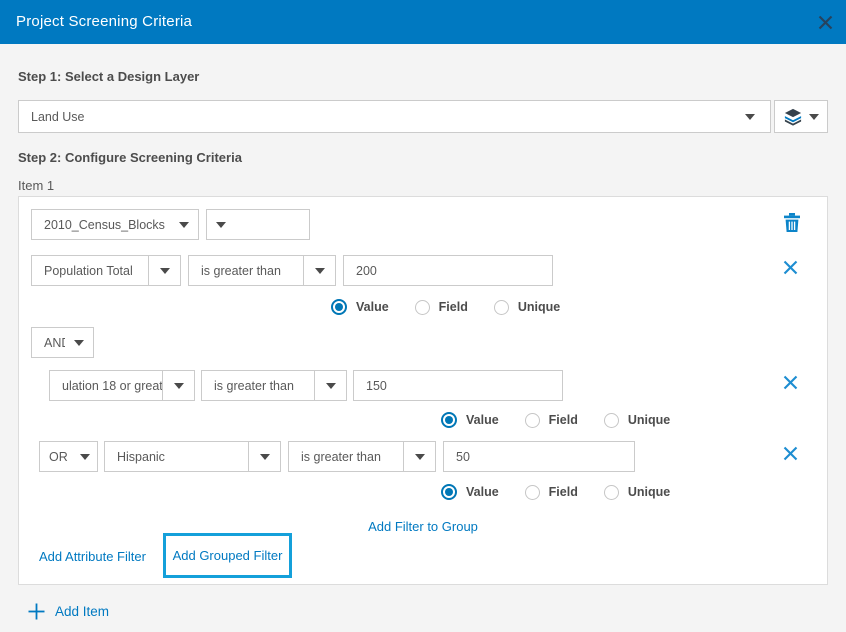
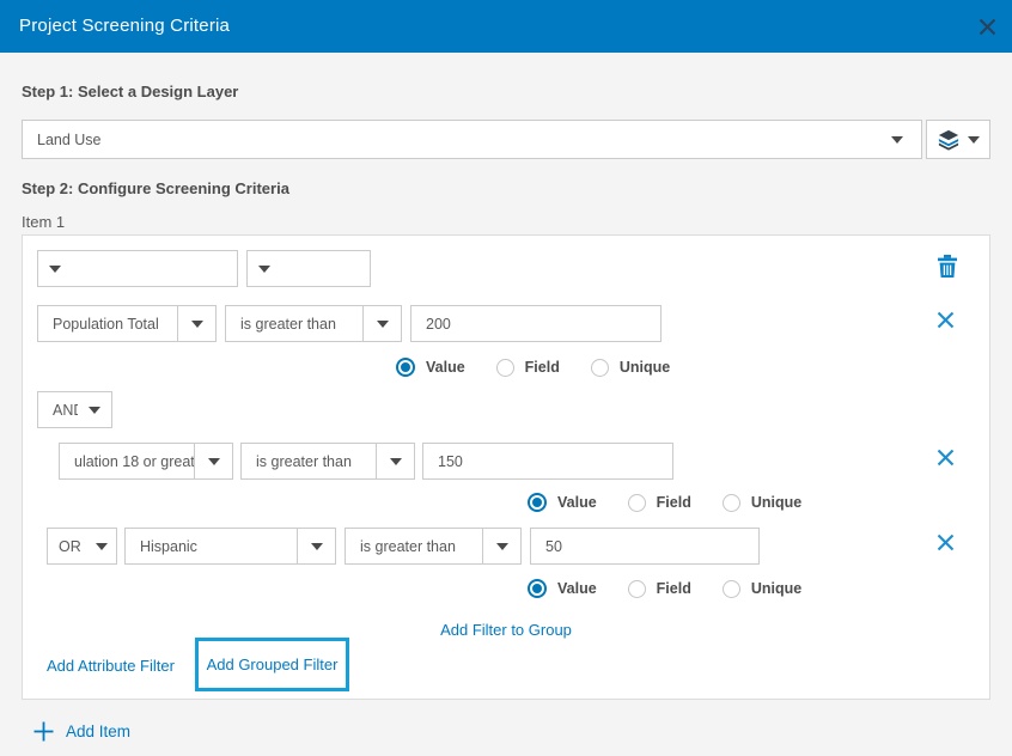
  Project Screening Criteria
  Step 1: Select a Design Layer
  Land Use
  Step 2: Configure Screening Criteria
  Item 1
- 2010_Census_Blocks
  Population Total
  is greater than
  200
  Value
  Field
  Unique
  ulation 18 or great
  is greater than
  150
  Value
  Field
  Unique
  OR
  Hispanic
  is greater than
  50
  Value
  Field
  Unique
  Add Filter to Group
  Add Attribute Filter
  Add Grouped Filter
  Add Item
